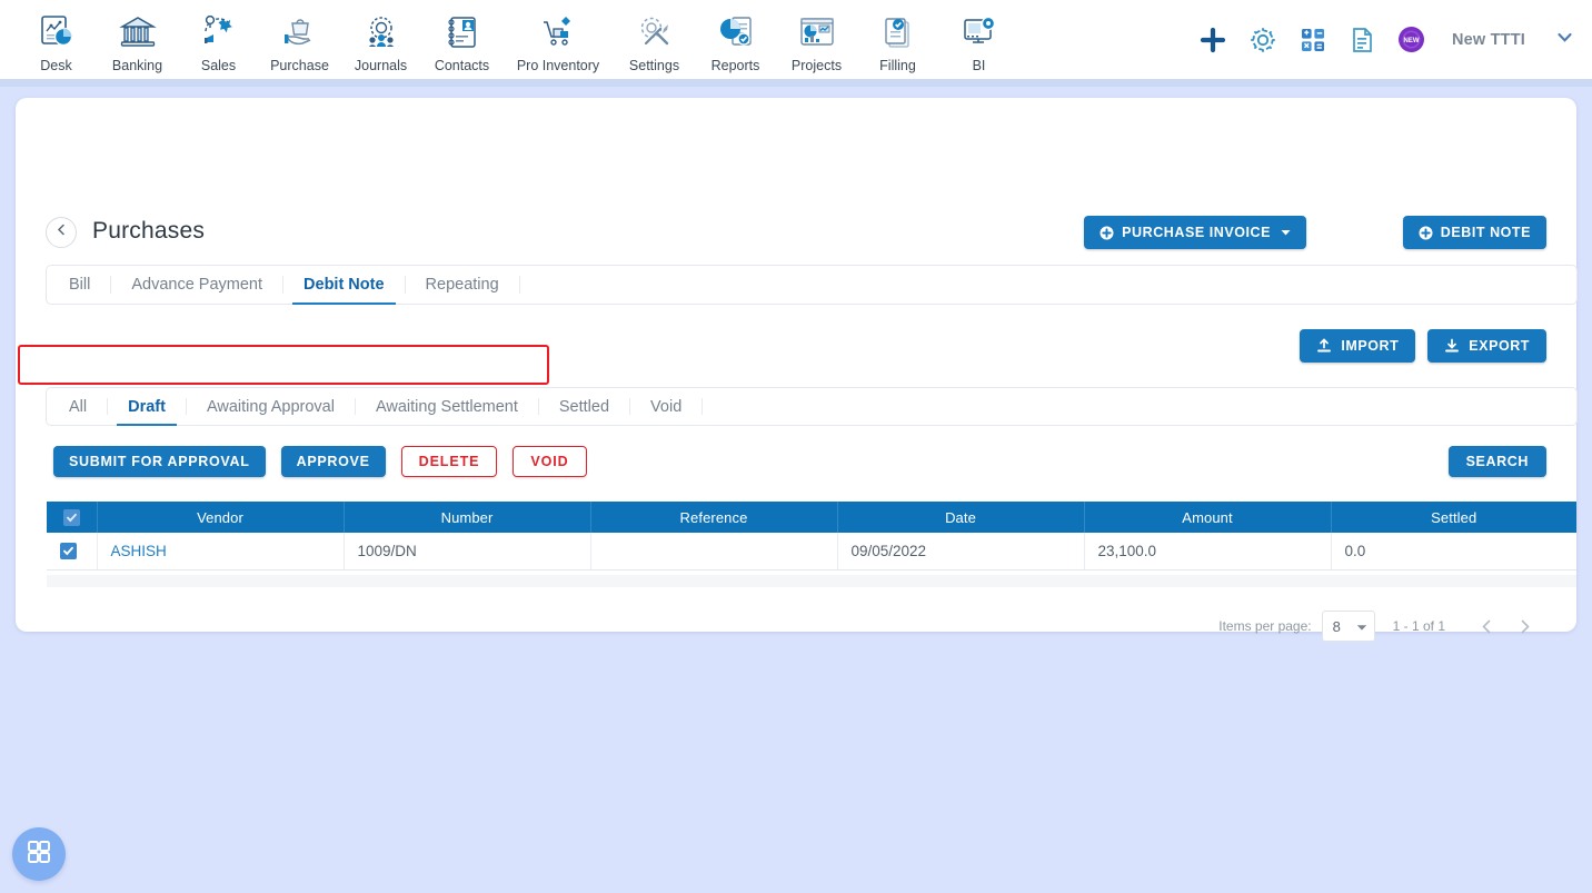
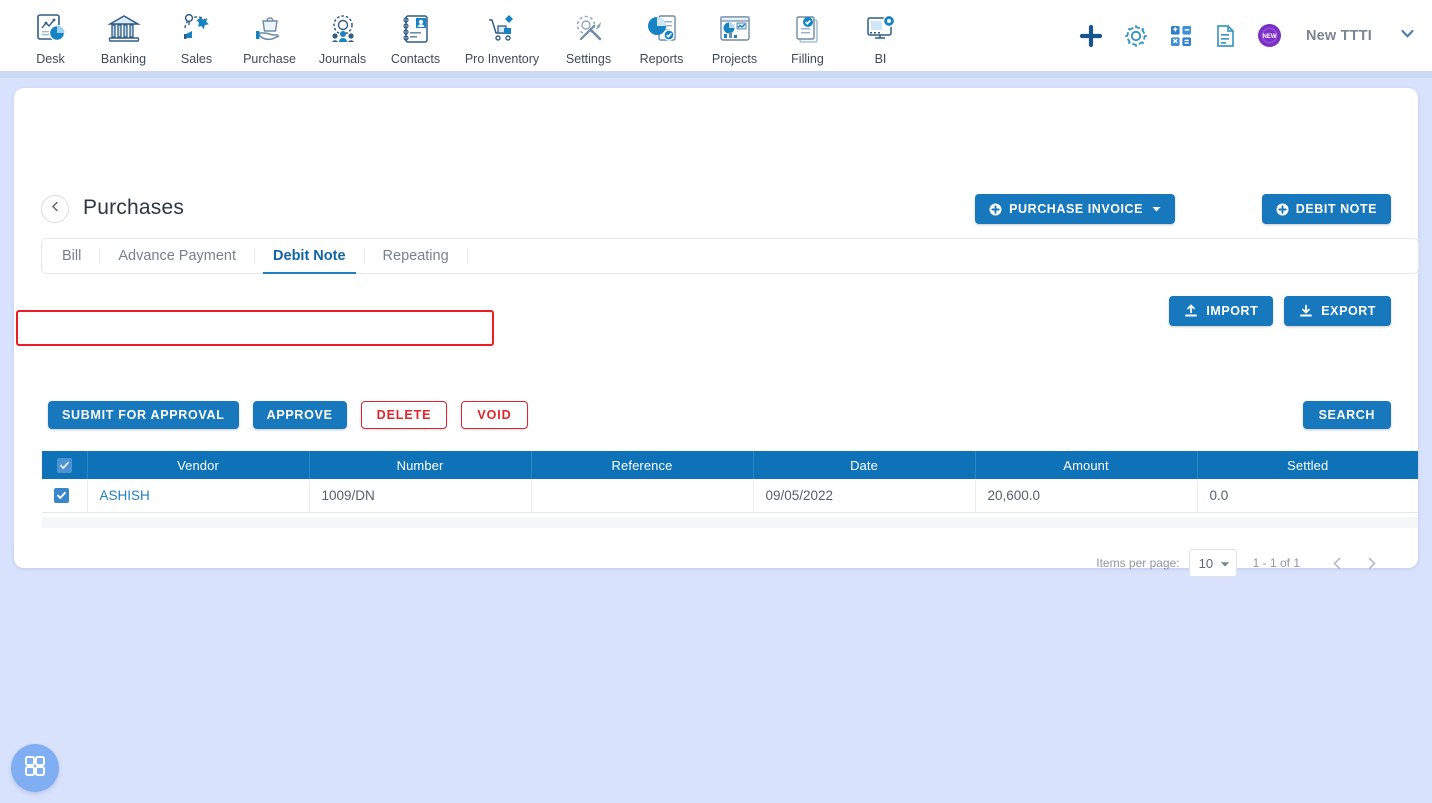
  Desk
  Banking
  Sales
  Purchase
  Journals
  Contacts
  Pro Inventory
  Settings
  Reports
  Projects
  Filling
  BI
  New TTTI
  Purchases
  PURCHASE INVOICE
  DEBIT NOTE
  Bill
  Advance Payment
  Debit Note
  Repeating
  IMPORT
  EXPORT
- All
- Draft
- Awaiting Approval
- Awaiting Settlement
- Settled
- Void
  SUBMIT FOR APPROVAL
  APPROVE
  DELETE
  VOID
  SEARCH
  	Vendor	Number	Reference	Date	Amount	Settled
- 	ASHISH	1009/DN		09/05/2022	23,100.0	0.0
+ 	ASHISH	1009/DN		09/05/2022	20,600.0	0.0
  Items per page:
- 8
+ 10
  1 - 1 of 1
